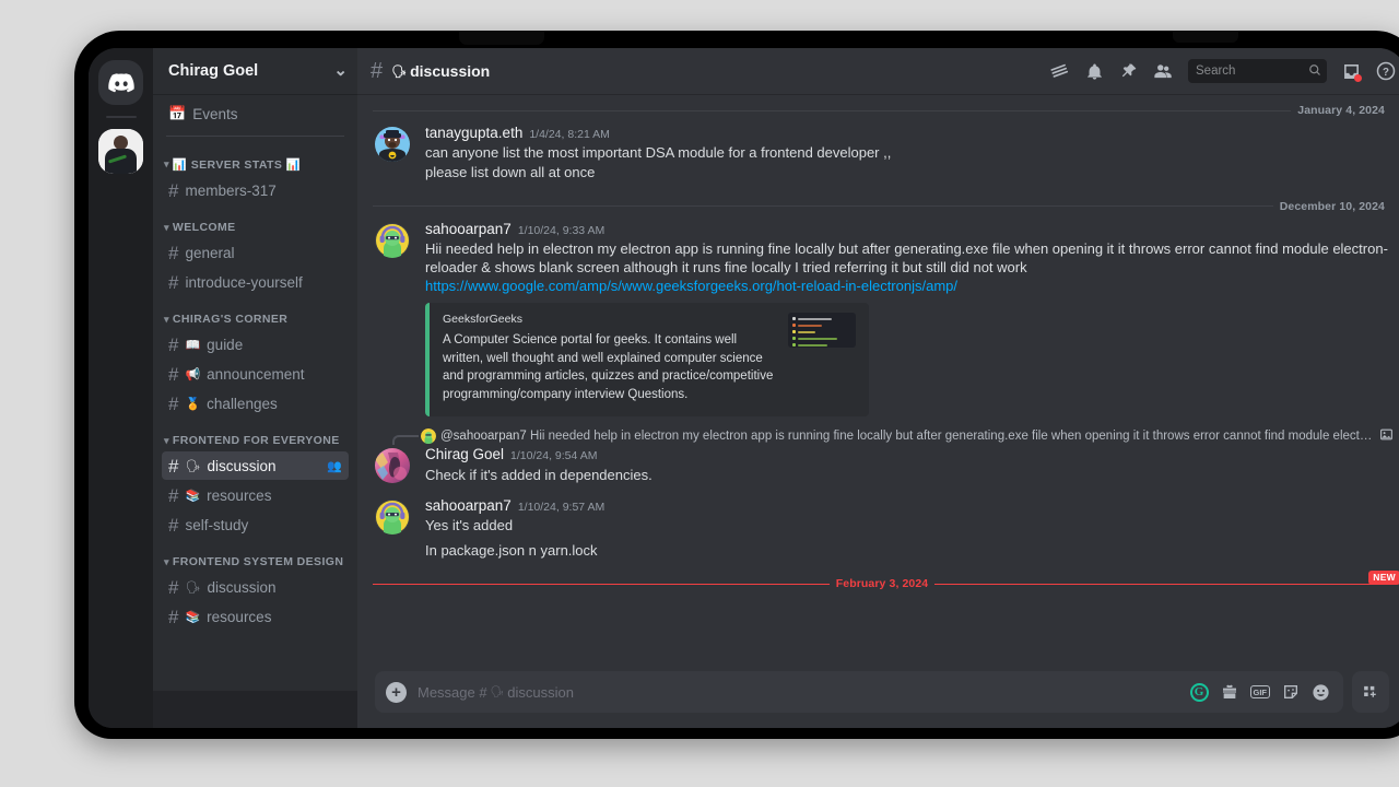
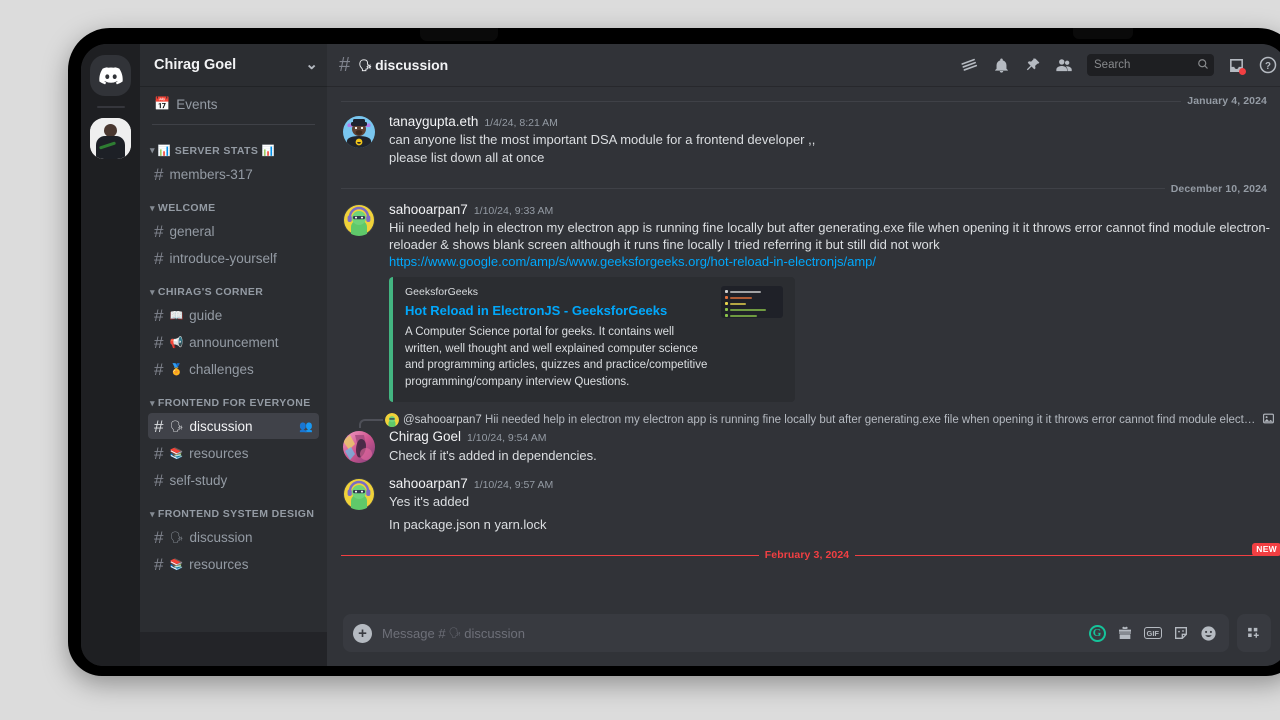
  Chirag Goel
  ⌄
  📅
  Events
  ▾
  📊 SERVER STATS 📊
  #
  members-317
  ▾
  WELCOME
  #
  general
  #
  introduce-yourself
  ▾
  CHIRAG'S CORNER
  #
  📖
  guide
  #
  📢
  announcement
  #
  🏅
  challenges
  ▾
  FRONTEND FOR EVERYONE
  #
  🗣
  discussion
  👥
  #
  📚
  resources
  #
  self-study
  ▾
  FRONTEND SYSTEM DESIGN
  #
  🗣
  discussion
  #
  📚
  resources
  #
  🗣
  discussion
  Search
  ?
  January 4, 2024
  tanaygupta.eth
  1/4/24, 8:21 AM
  can anyone list the most important DSA module for a frontend developer ,,
  please list down all at once
  December 10, 2024
  sahooarpan7
  1/10/24, 9:33 AM
  Hii needed help in electron my electron app is running fine locally but after generating.exe file when opening it it throws error cannot find module electron-reloader & shows blank screen although it runs fine locally I tried referring it but still did not work https://www.google.com/amp/s/www.geeksforgeeks.org/hot-reload-in-electronjs/amp/
  GeeksforGeeks
+ Hot Reload in ElectronJS - GeeksforGeeks
  A Computer Science portal for geeks. It contains well written, well thought and well explained computer science and programming articles, quizzes and practice/competitive programming/company interview Questions.
  @sahooarpan7 Hii needed help in electron my electron app is running fine locally but after generating.exe file when opening it it throws error cannot find module electron
  Chirag Goel
  1/10/24, 9:54 AM
  Check if it's added in dependencies.
  sahooarpan7
  1/10/24, 9:57 AM
  Yes it's added
  In package.json n yarn.lock
  February 3, 2024
  NEW
  +
  Message #
  🗣
  discussion
  G
  GIF
